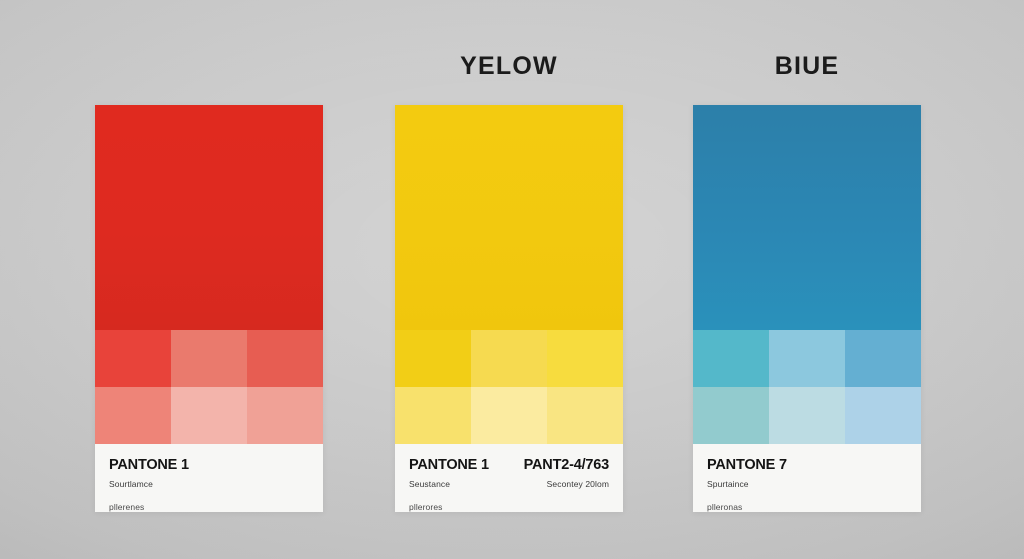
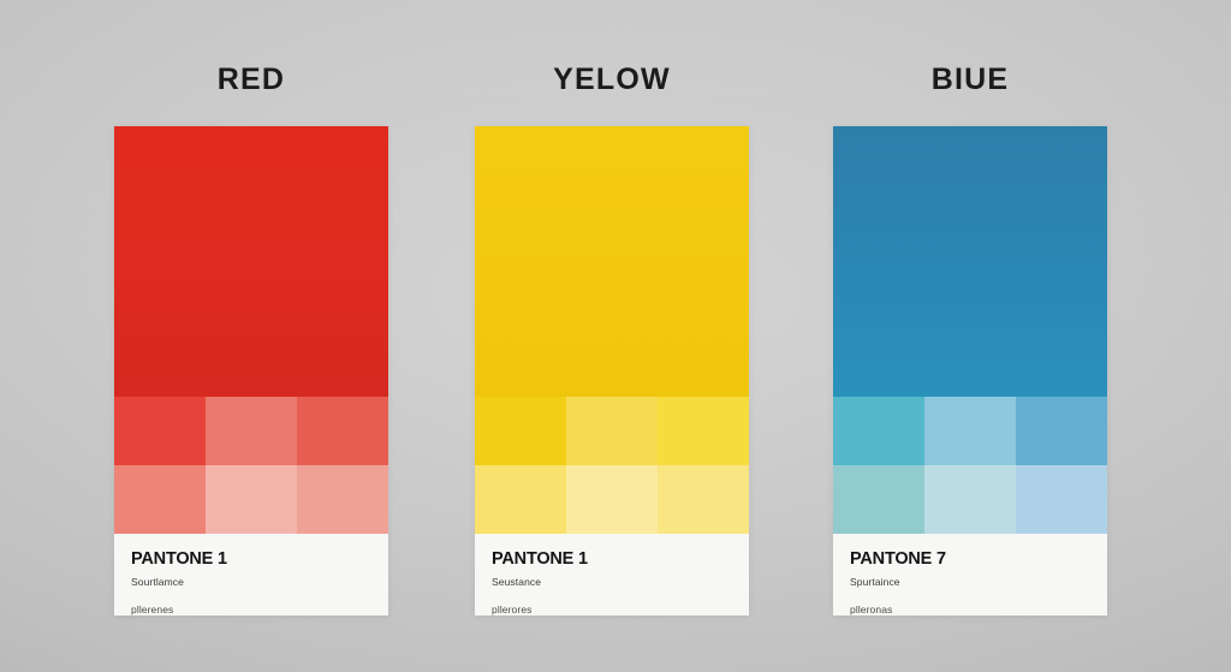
+ RED
  YELOW
  BIUE
  PANTONE 1
  Sourtlamce
  pllerenes
  PANTONE 1
  Seustance
  pllerores
- PANT2-4/763
- Secontey 20lom
  PANTONE 7
  Spurtaince
  plleronas
